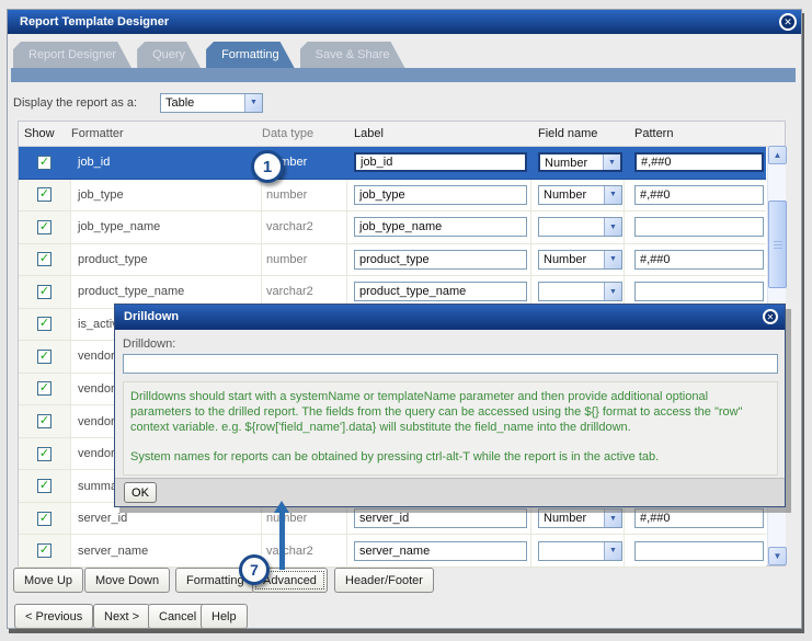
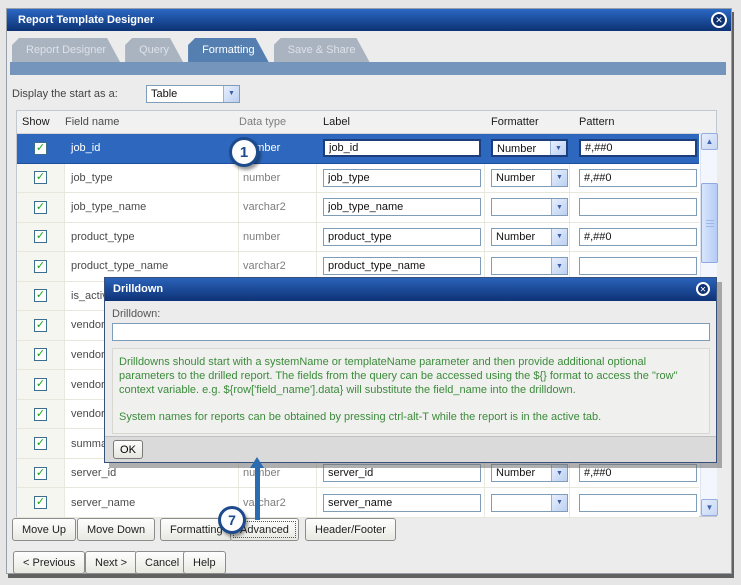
  Report Template Designer
  ✕
  Report Designer
  Query
  Formatting
  Save & Share
- Display the report as a:
+ Display the start as a:
  Table
  Show
- Formatter
+ Field name
  Data type
  Label
- Field name
+ Formatter
  Pattern
  ✓
  job_id
  job_id
  Number
  #,##0
  ✓
  job_type
  number
  job_type
  Number
  #,##0
  ✓
  job_type_name
  varchar2
  job_type_name
  ✓
  product_type
  number
  product_type
  Number
  #,##0
  ✓
  product_type_name
  varchar2
  product_type_name
  ✓
  is_acti
  ✓
  vendor
  ✓
  vendor
  ✓
  vendor
  ✓
  vendor
  ✓
  summ
  ✓
  server_id
  nuber
  server_id
  Number
  #,##0
  ✓
  server_name
  vachar2
  server_name
  ▲
  ▼
  Move Up
  Move Down
  Formatting
  Advanced
  Header/Footer
  < Previous
  Next >
  Cancel
  Help
  Drilldown
  ✕
  Drilldown:
  Drilldowns should start with a systemName or templateName parameter and then provide additional optional parameters to the drilled report. The fields from the query can be accessed using the ${} format to access the "row" context variable. e.g. ${row['field_name'].data} will substitute the field_name into the drilldown.
  System names for reports can be obtained by pressing ctrl-alt-T while the report is in the active tab.
  OK
  1
  7
